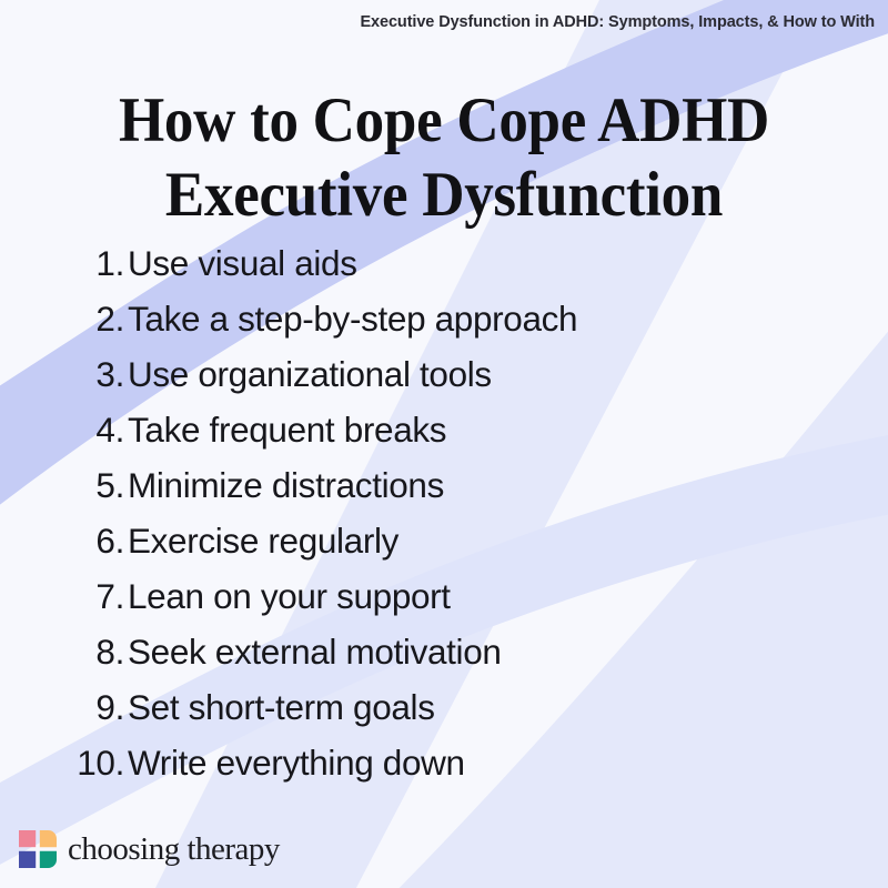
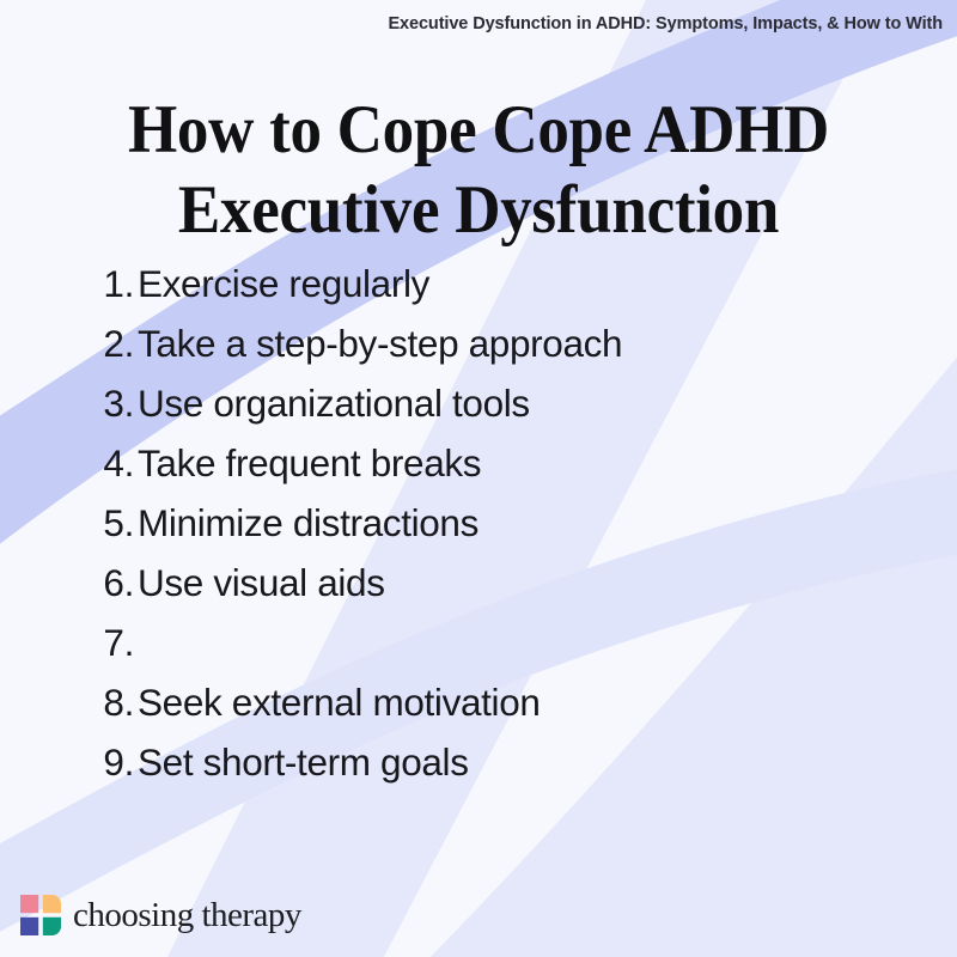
  Executive Dysfunction in ADHD: Symptoms, Impacts, & How to With
  How to Cope Cope ADHD
  Executive Dysfunction
  1.
- Use visual aids
+ Exercise regularly
  2.
  Take a step-by-step approach
  3.
  Use organizational tools
  4.
  Take frequent breaks
  5.
  Minimize distractions
  6.
- Exercise regularly
+ Use visual aids
  7.
- Lean on your support
  8.
  Seek external motivation
  9.
  Set short-term goals
- 10.
- Write everything down
  choosing therapy
